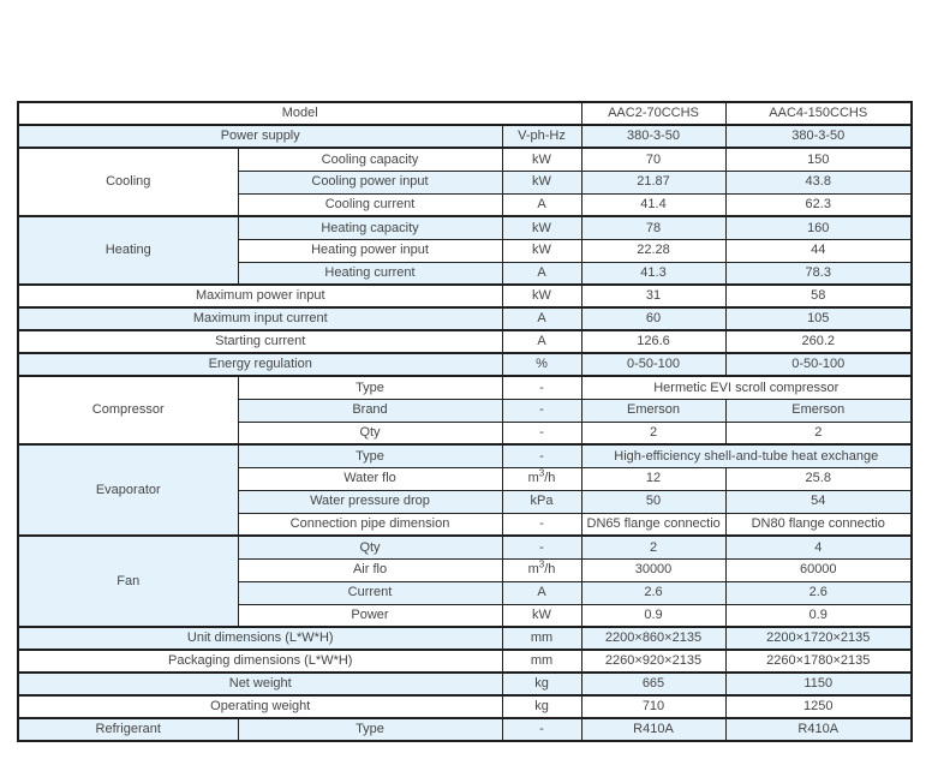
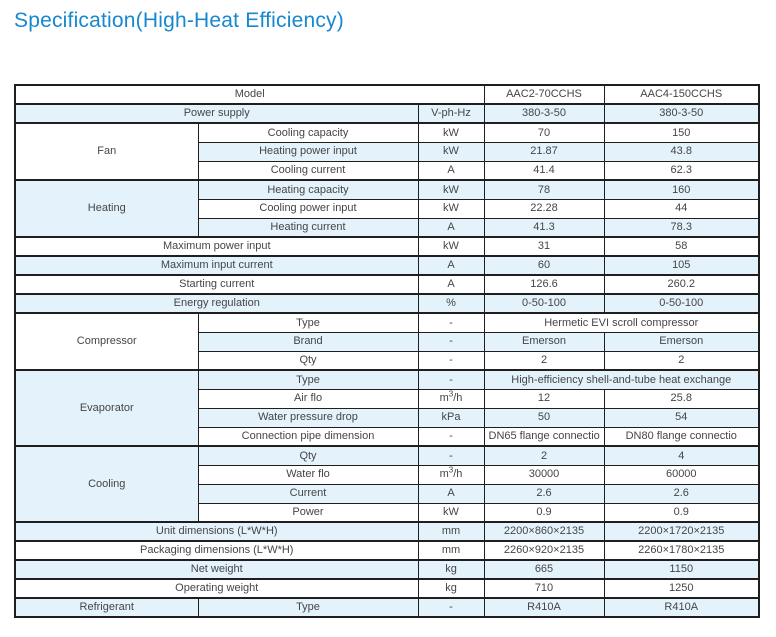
+ Specification(High-Heat Efficiency)
  Model	AAC2-70CCHS	AAC4-150CCHS
  Power supply	V-ph-Hz	380-3-50	380-3-50
- Cooling	Cooling capacity	kW	70	150
+ Fan	Cooling capacity	kW	70	150
- Cooling power input	kW	21.87	43.8
+ Heating power input	kW	21.87	43.8
  Cooling current	A	41.4	62.3
  Heating	Heating capacity	kW	78	160
- Heating power input	kW	22.28	44
+ Cooling power input	kW	22.28	44
  Heating current	A	41.3	78.3
  Maximum power input	kW	31	58
  Maximum input current	A	60	105
  Starting current	A	126.6	260.2
  Energy regulation	%	0-50-100	0-50-100
  Compressor	Type	-	Hermetic EVI scroll compressor
  Brand	-	Emerson	Emerson
  Qty	-	2	2
  Evaporator	Type	-	High-efficiency shell-and-tube heat exchange
- Water flo	m3/h	12	25.8
+ Air flo	m3/h	12	25.8
  Water pressure drop	kPa	50	54
  Connection pipe dimension	-	DN65 flange connectio	DN80 flange connectio
- Fan	Qty	-	2	4
+ Cooling	Qty	-	2	4
- Air flo	m3/h	30000	60000
+ Water flo	m3/h	30000	60000
  Current	A	2.6	2.6
  Power	kW	0.9	0.9
  Unit dimensions (L*W*H)	mm	2200×860×2135	2200×1720×2135
  Packaging dimensions (L*W*H)	mm	2260×920×2135	2260×1780×2135
  Net weight	kg	665	1150
  Operating weight	kg	710	1250
  Refrigerant	Type	-	R410A	R410A
